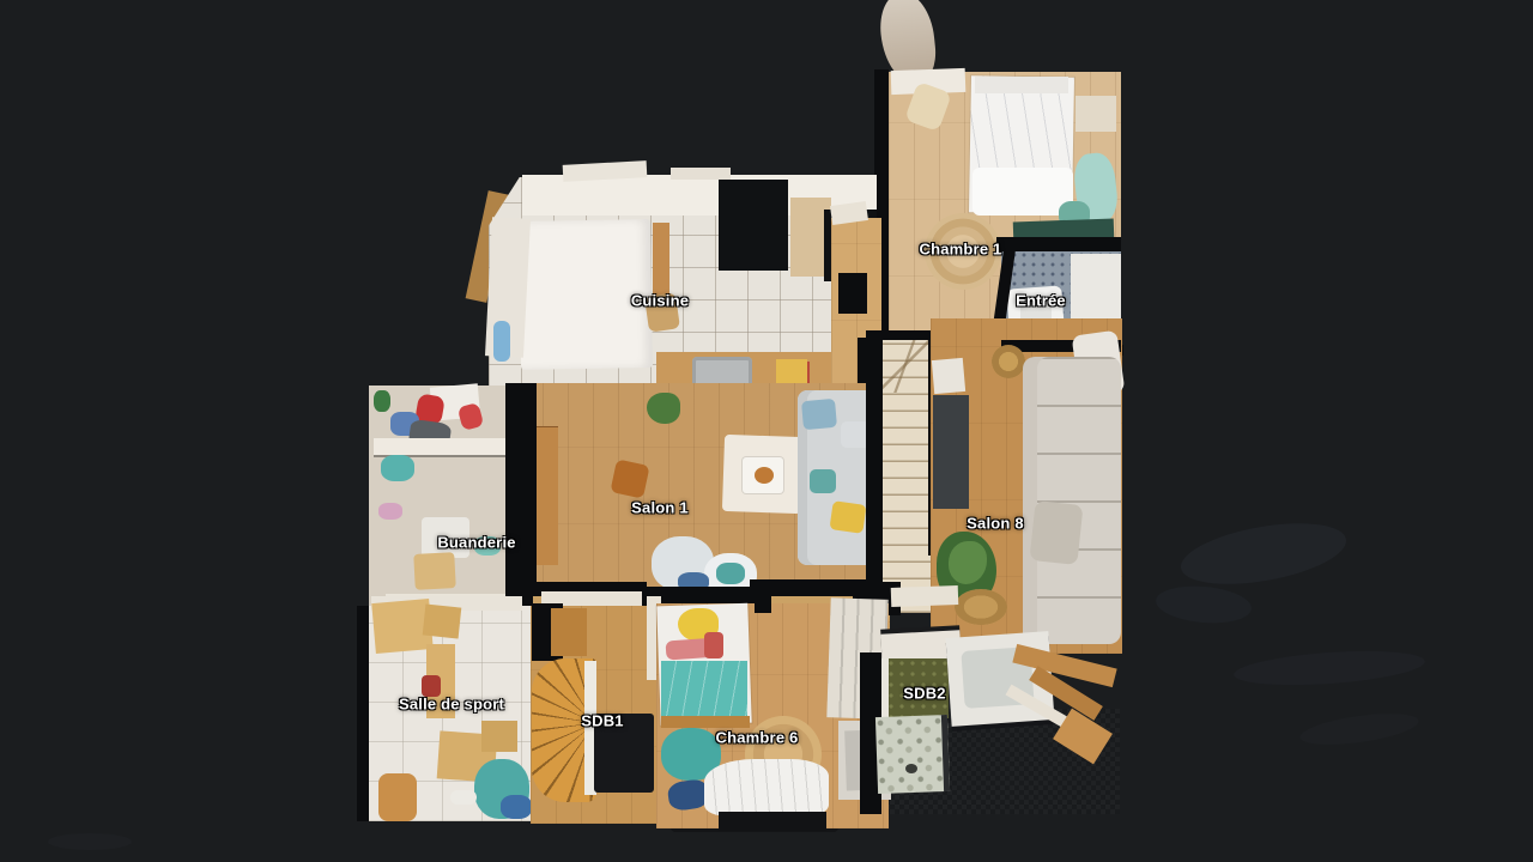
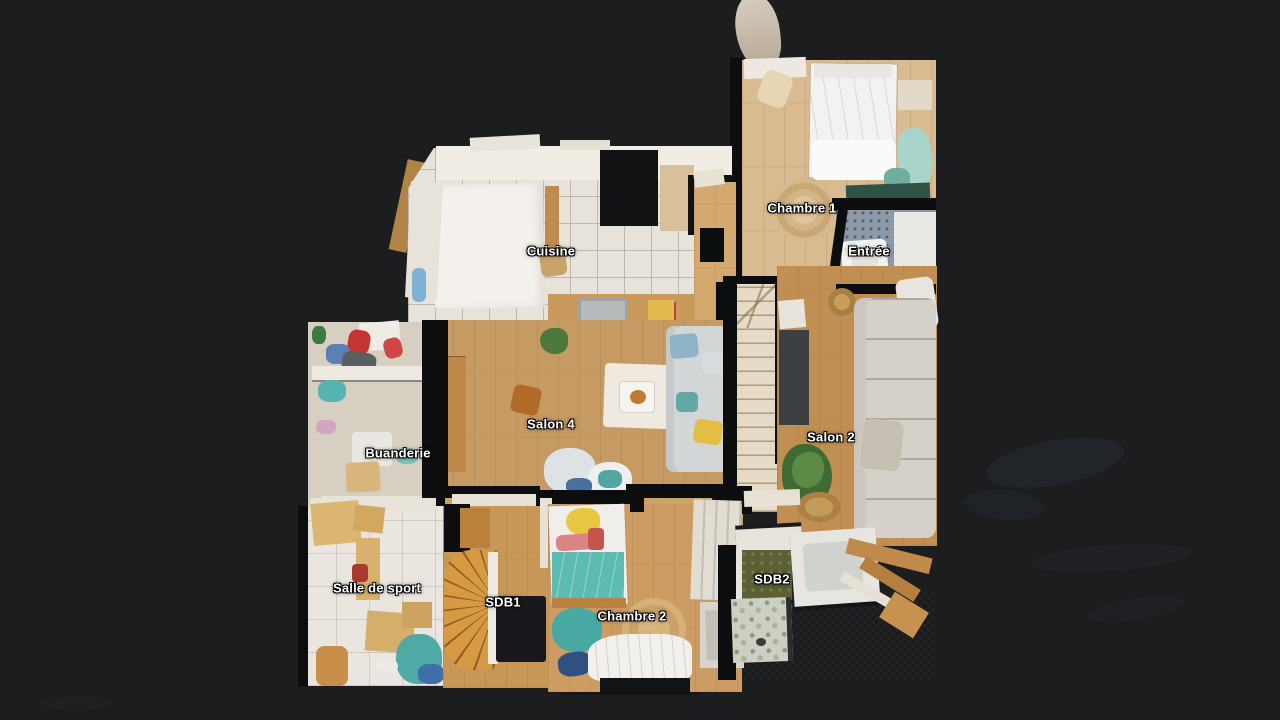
  Cuisine
  Chambre 1
  Entrée
- Salon 1
+ Salon 4
- Salon 8
+ Salon 2
  Buanderie
  Salle de sport
  SDB1
- Chambre 6
+ Chambre 2
  SDB2
